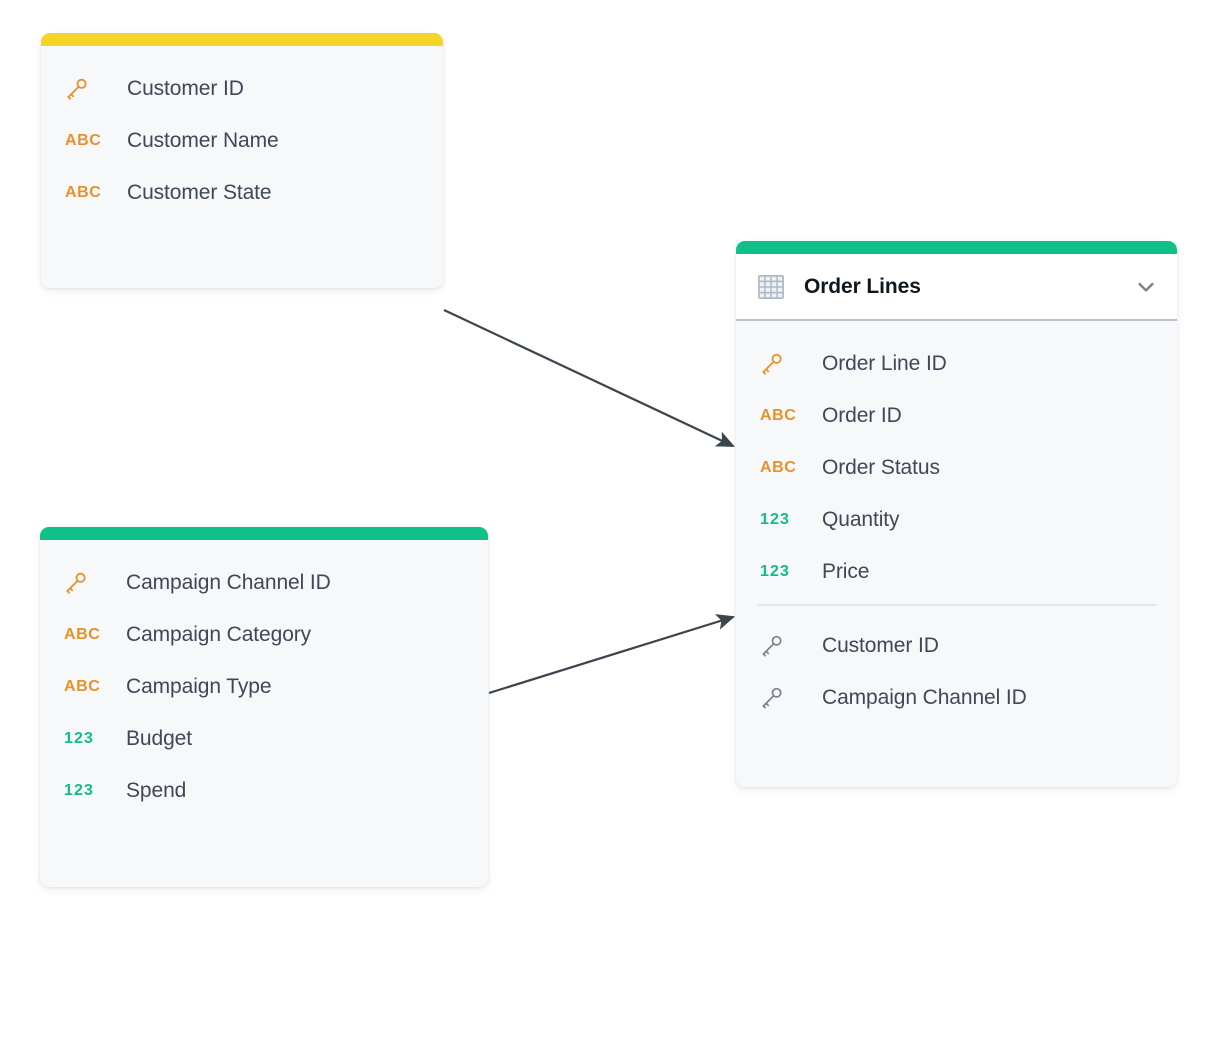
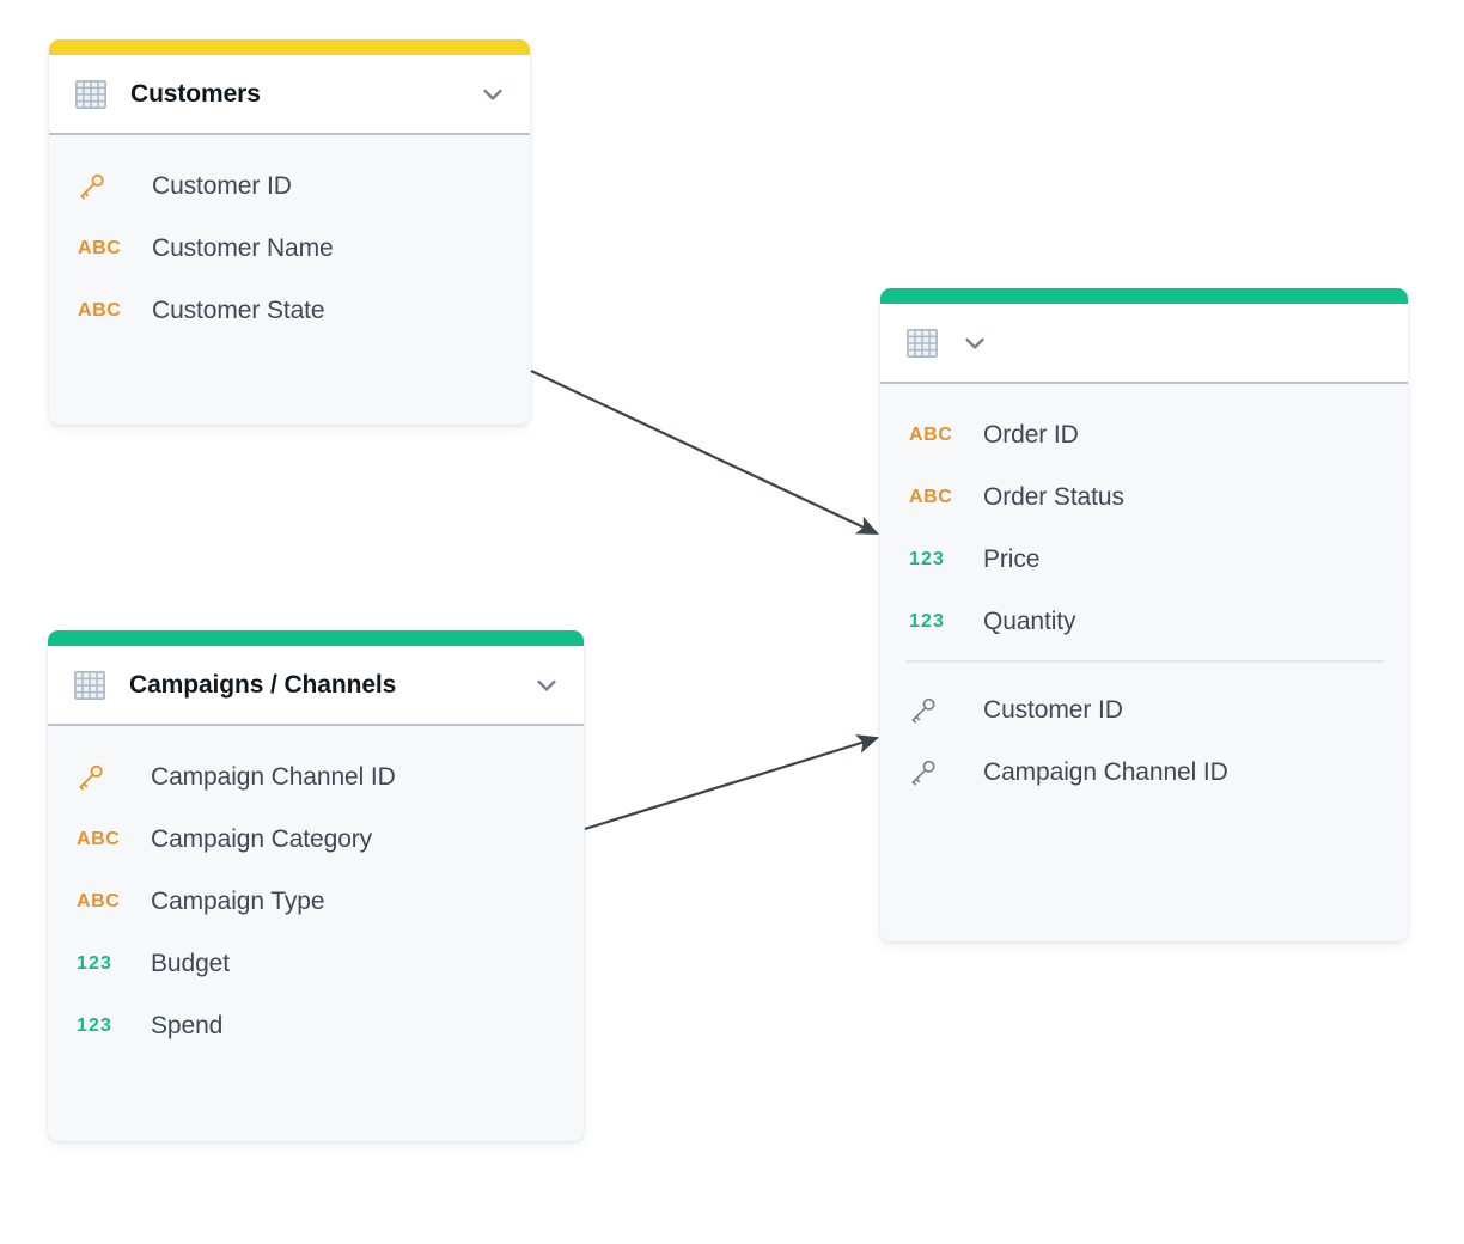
+ Customers
  Customer ID
  ABC
  Customer Name
  ABC
  Customer State
+ Campaigns / Channels
  Campaign Channel ID
  ABC
  Campaign Category
  ABC
  Campaign Type
  123
  Budget
  123
  Spend
- Order Lines
- Order Line ID
  ABC
  Order ID
  ABC
  Order Status
  123
- Quantity
+ Price
  123
- Price
+ Quantity
  Customer ID
  Campaign Channel ID
